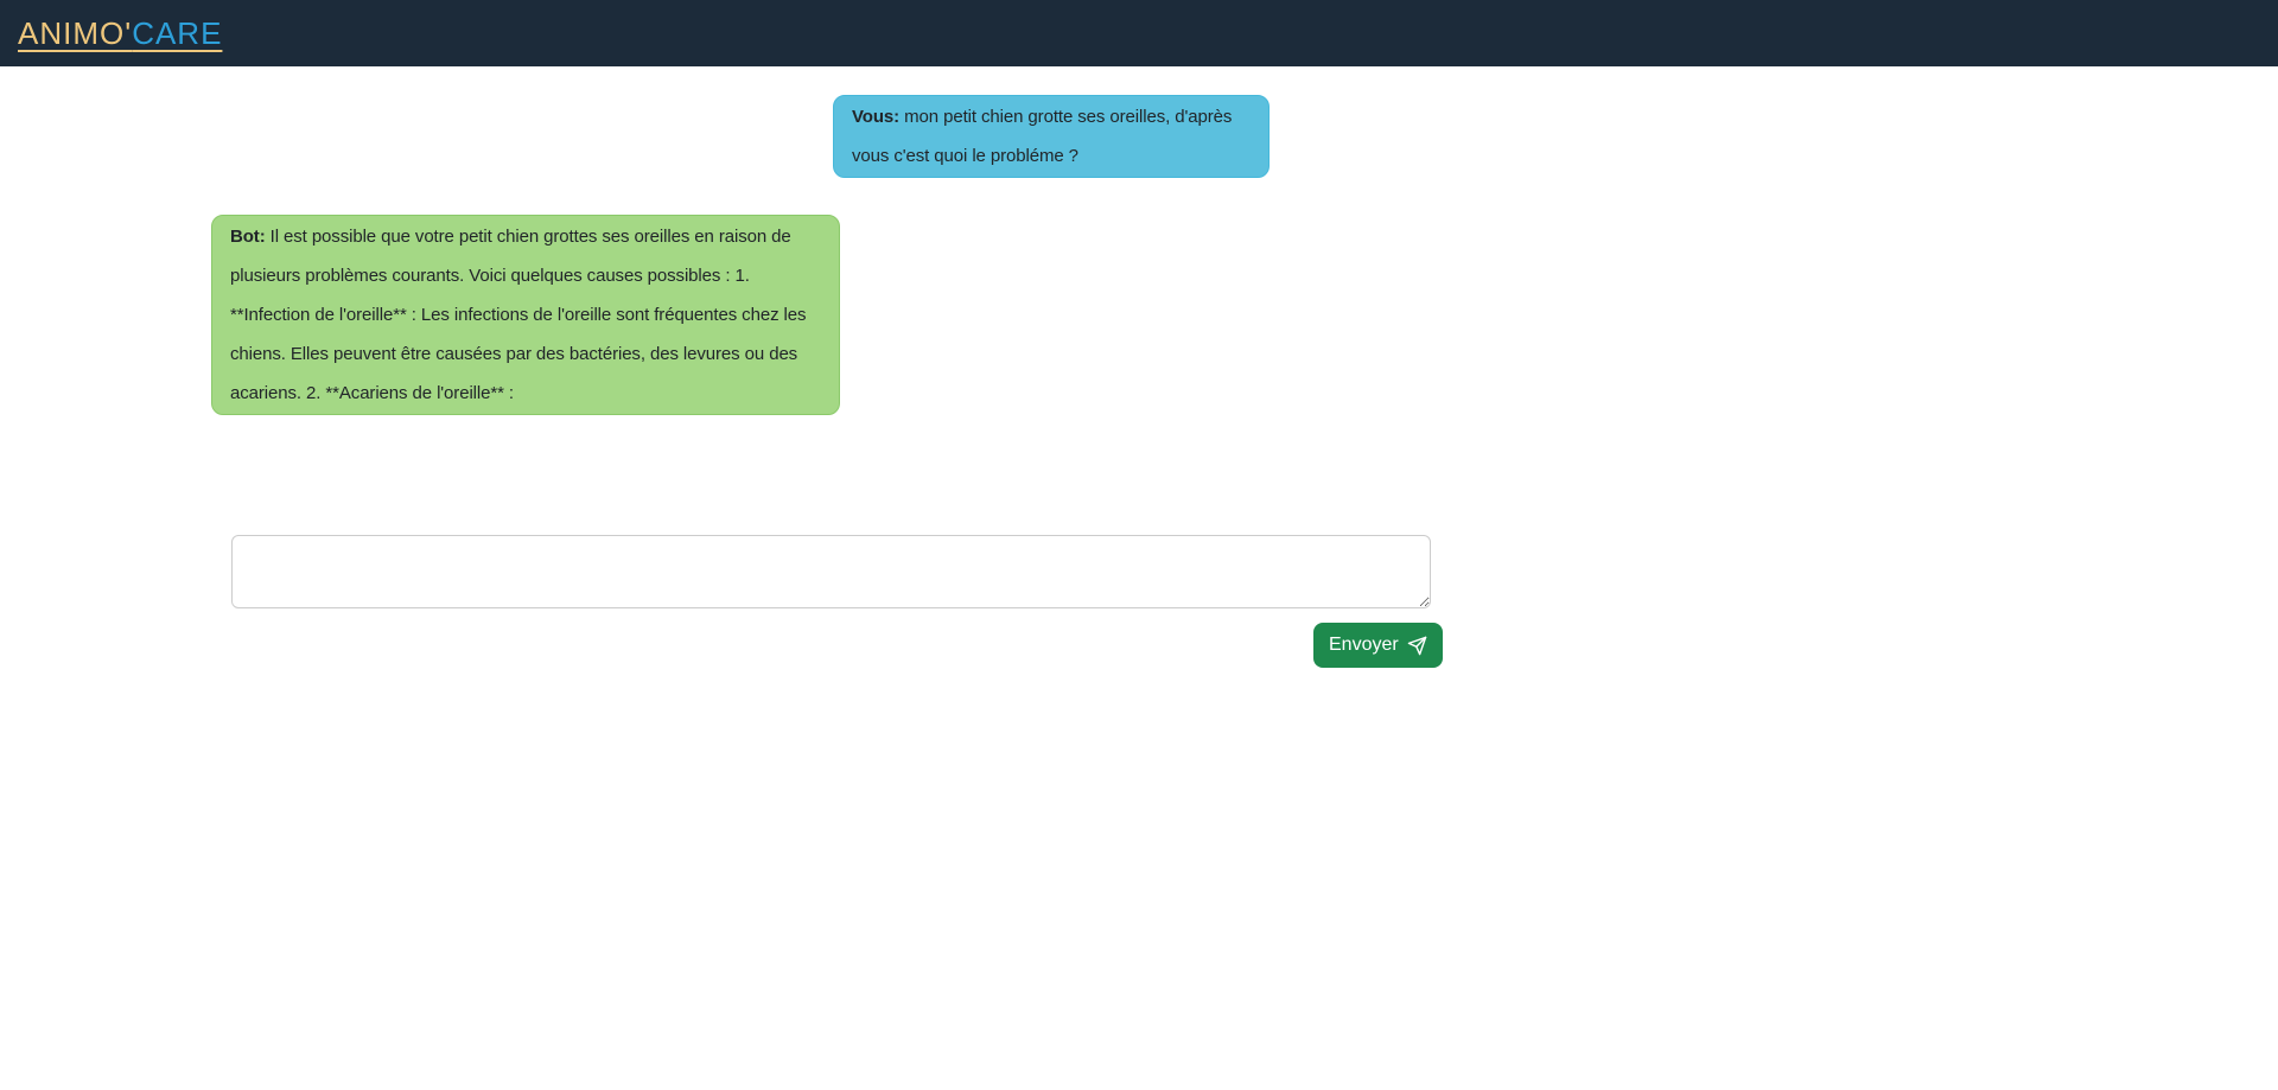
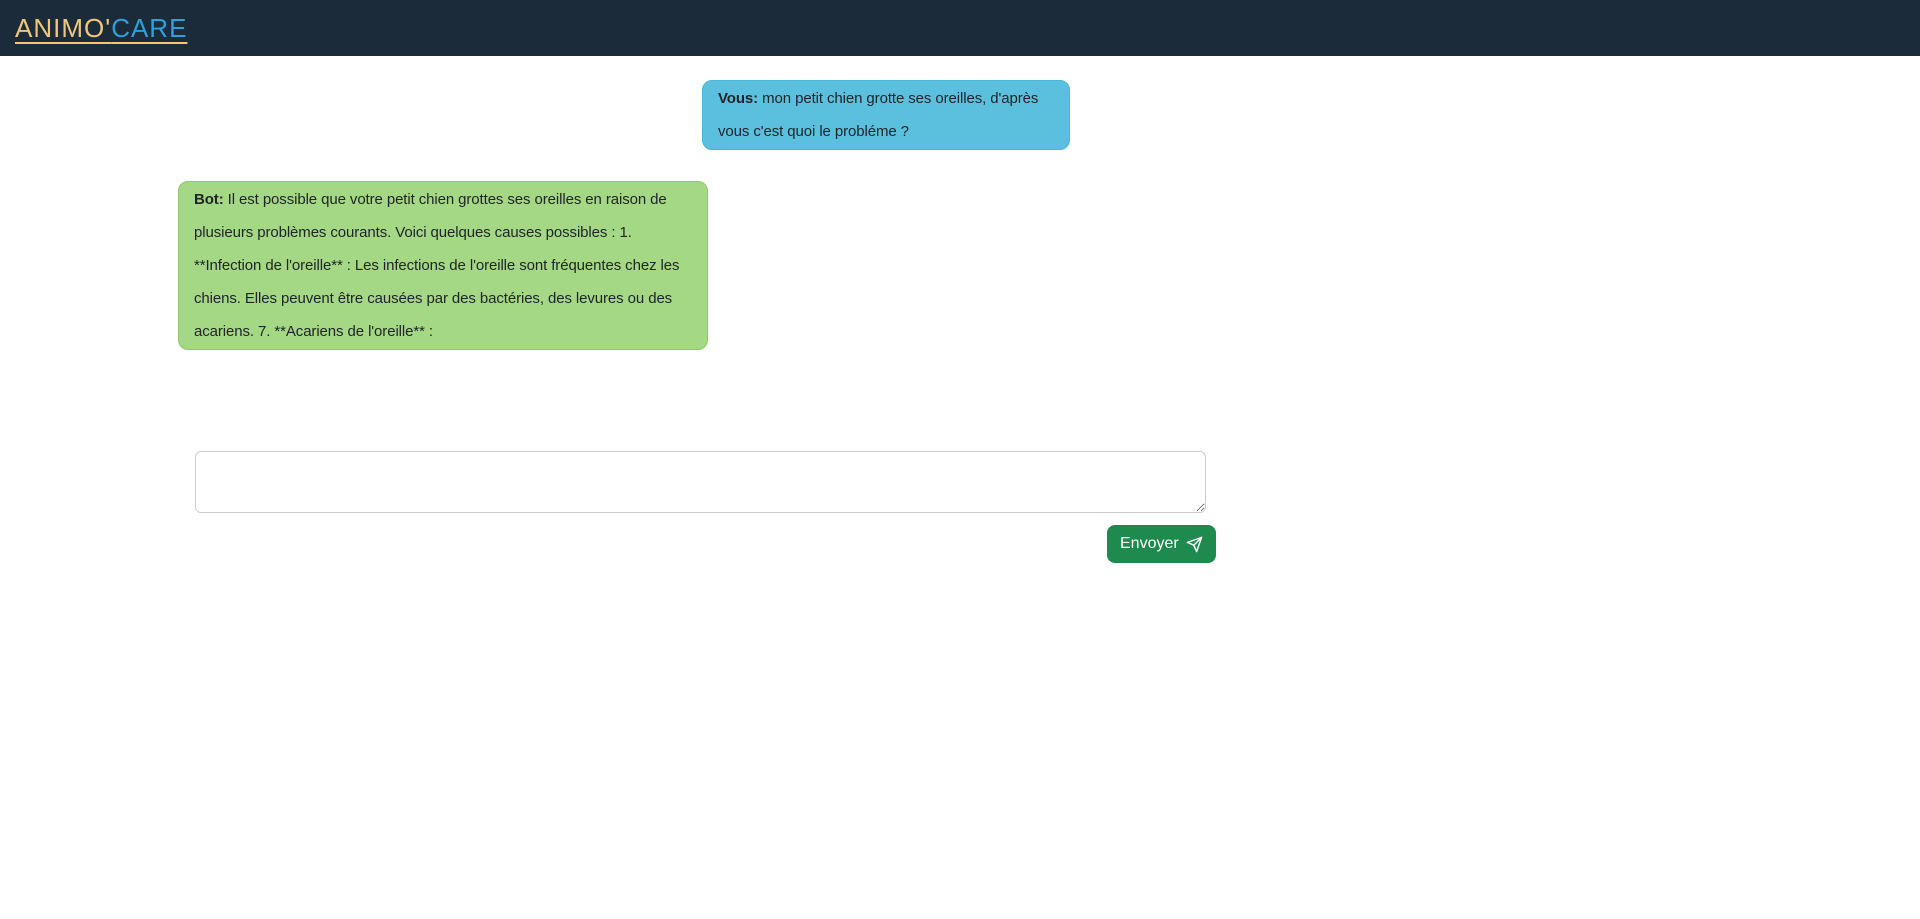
  ANIMO'CARE
  Vous: mon petit chien grotte ses oreilles, d'après vous c'est quoi le probléme ?
- Bot: Il est possible que votre petit chien grottes ses oreilles en raison de plusieurs problèmes courants. Voici quelques causes possibles : 1. **Infection de l'oreille** : Les infections de l'oreille sont fréquentes chez les chiens. Elles peuvent être causées par des bactéries, des levures ou des acariens. 2. **Acariens de l'oreille** :
+ Bot: Il est possible que votre petit chien grottes ses oreilles en raison de plusieurs problèmes courants. Voici quelques causes possibles : 1. **Infection de l'oreille** : Les infections de l'oreille sont fréquentes chez les chiens. Elles peuvent être causées par des bactéries, des levures ou des acariens. 7. **Acariens de l'oreille** :
  Envoyer
